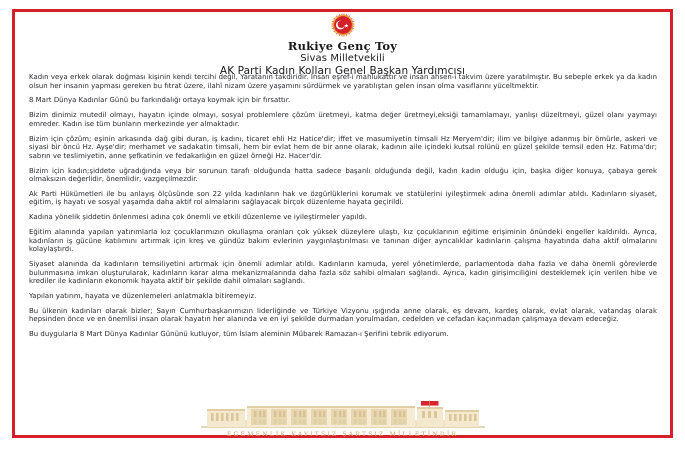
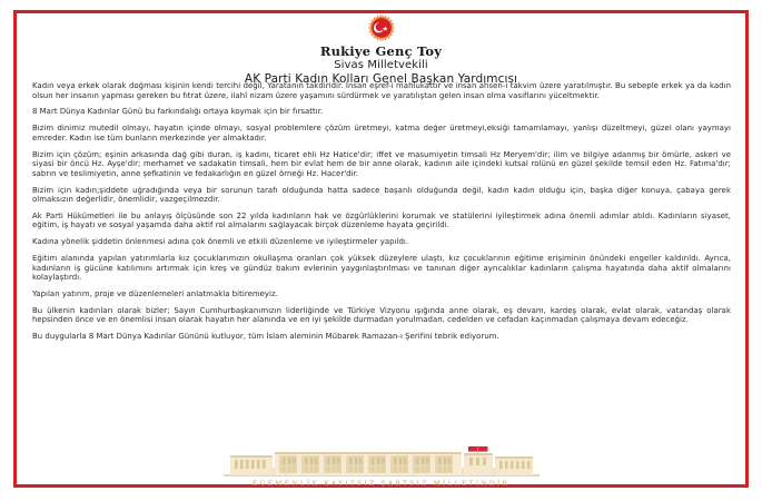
  Rukiye Genç Toy
  Sivas Milletvekili
  AK Parti Kadın Kolları Genel Başkan Yardımcısı
  Kadın veya erkek olarak doğması kişinin kendi tercihi değil, Yaratanın takdiridir. İnsan eşref-i mahlukattır ve insan ahsen-i takvim üzere yaratılmıştır. Bu sebeple erkek ya da kadın olsun her insanın yapması gereken bu fıtrat üzere, ilahî nizam üzere yaşamını sürdürmek ve yaratılıştan gelen insan olma vasıflarını yüceltmektir.
  8 Mart Dünya Kadınlar Günü bu farkındalığı ortaya koymak için bir fırsattır.
  Bizim dinimiz mutedil olmayı, hayatın içinde olmayı, sosyal problemlere çözüm üretmeyi, katma değer üretmeyi,eksiği tamamlamayı, yanlışı düzeltmeyi, güzel olanı yaymayı emreder. Kadın ise tüm bunların merkezinde yer almaktadır.
  Bizim için çözüm; eşinin arkasında dağ gibi duran, iş kadını, ticaret ehli Hz Hatice'dir; iffet ve masumiyetin timsali Hz Meryem'dir; ilim ve bilgiye adanmış bir ömürle, askeri ve siyasi bir öncü Hz. Ayşe'dir; merhamet ve sadakatin timsali, hem bir evlat hem de bir anne olarak, kadının aile içindeki kutsal rolünü en güzel şekilde temsil eden Hz. Fatıma'dır; sabrın ve teslimiyetin, anne şefkatinin ve fedakarlığın en güzel örneği Hz. Hacer'dir.
  Bizim için kadın;şiddete uğradığında veya bir sorunun tarafı olduğunda hatta sadece başarılı olduğunda değil, kadın kadın olduğu için, başka diğer konuya, çabaya gerek olmaksızın değerlidir, önemlidir, vazgeçilmezdir.
  Ak Parti Hükümetleri ile bu anlayış ölçüsünde son 22 yılda kadınların hak ve özgürlüklerini korumak ve statülerini iyileştirmek adına önemli adımlar atıldı. Kadınların siyaset, eğitim, iş hayatı ve sosyal yaşamda daha aktif rol almalarını sağlayacak birçok düzenleme hayata geçirildi.
  Kadına yönelik şiddetin önlenmesi adına çok önemli ve etkili düzenleme ve iyileştirmeler yapıldı.
  Eğitim alanında yapılan yatırımlarla kız çocuklarımızın okullaşma oranları çok yüksek düzeylere ulaştı, kız çocuklarının eğitime erişiminin önündeki engeller kaldırıldı. Ayrıca, kadınların iş gücüne katılımını artırmak için kreş ve gündüz bakım evlerinin yaygınlaştırılması ve tanınan diğer ayrıcalıklar kadınların çalışma hayatında daha aktif olmalarını kolaylaştırdı.
- Siyaset alanında da kadınların temsiliyetini artırmak için önemli adımlar atıldı. Kadınların kamuda, yerel yönetimlerde, parlamentoda daha fazla ve daha önemli görevlerde bulunmasına imkan oluşturularak, kadınların karar alma mekanizmalarında daha fazla söz sahibi olmaları sağlandı. Ayrıca, kadın girişimciliğini desteklemek için verilen hibe ve krediler ile kadınların ekonomik hayata aktif bir şekilde dahil olmaları sağlandı.
- Yapılan yatırım, hayata ve düzenlemeleri anlatmakla bitiremeyiz.
+ Yapılan yatırım, proje ve düzenlemeleri anlatmakla bitiremeyiz.
  Bu ülkenin kadınları olarak bizler; Sayın Cumhurbaşkanımızın liderliğinde ve Türkiye Vizyonu ışığında anne olarak, eş devam, kardeş olarak, evlat olarak, vatandaş olarak hepsinden önce ve en önemlisi insan olarak hayatın her alanında ve en iyi şekilde durmadan yorulmadan, cedelden ve cefadan kaçınmadan çalışmaya devam edeceğiz.
  Bu duygularla 8 Mart Dünya Kadınlar Gününü kutluyor, tüm İslam aleminin Mübarek Ramazan-ı Şerifini tebrik ediyorum.
